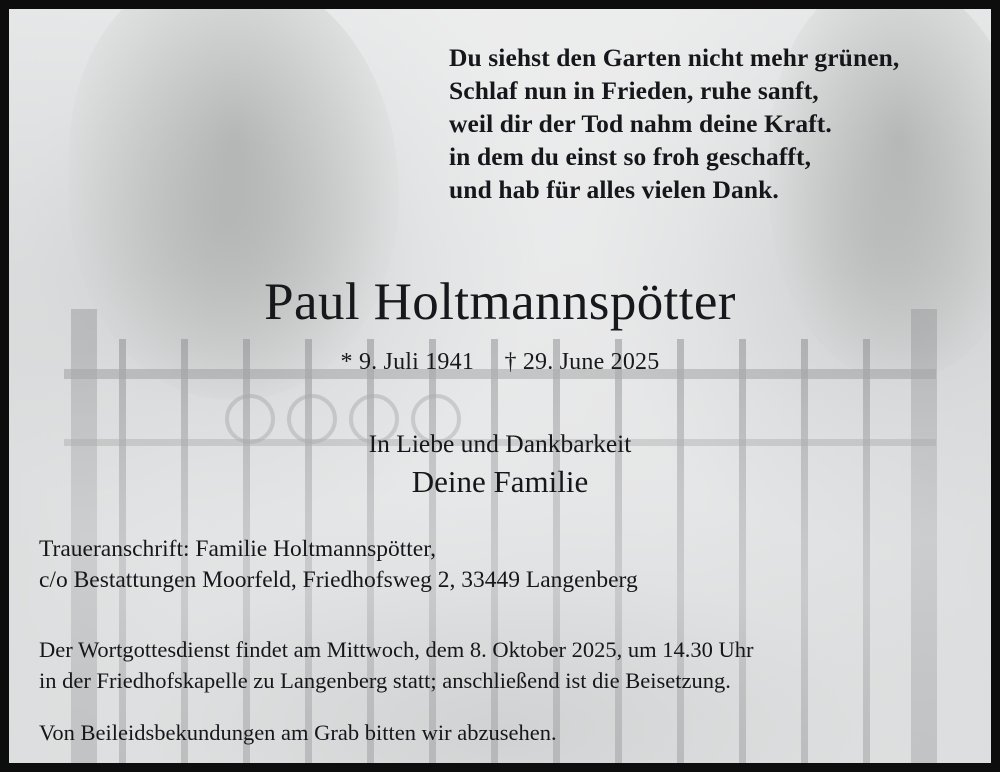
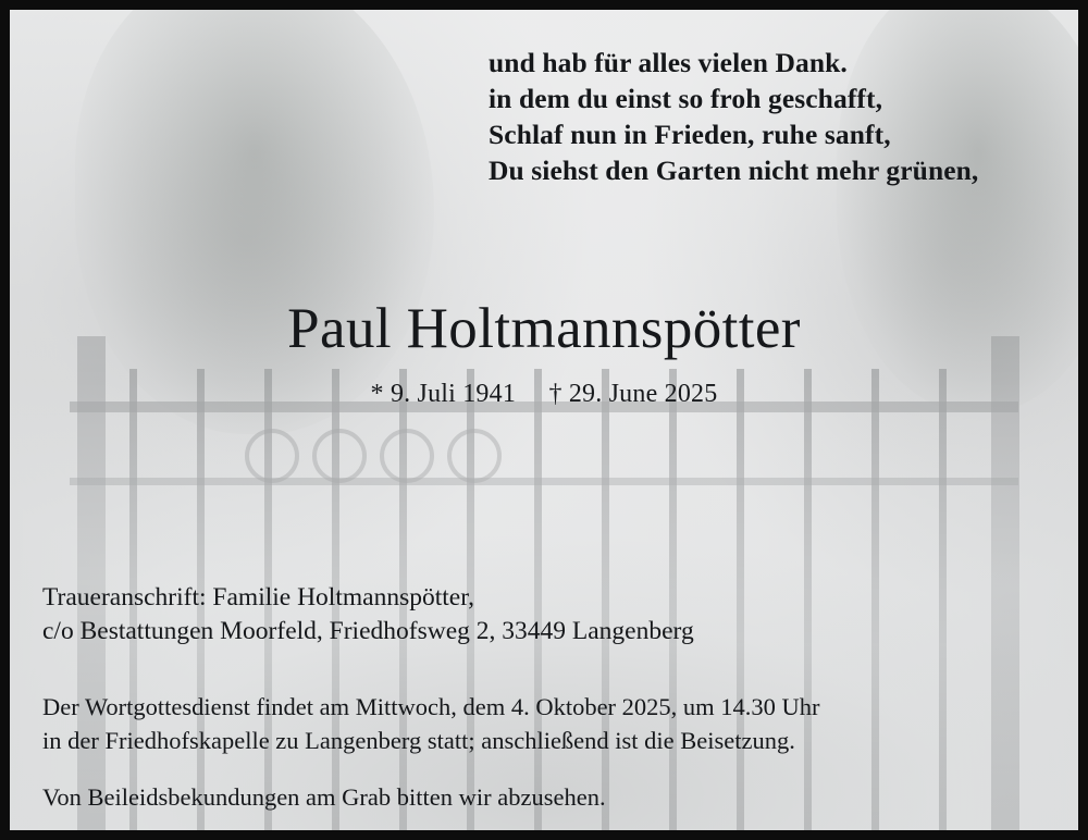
- Du siehst den Garten nicht mehr grünen,
+ und hab für alles vielen Dank.
- Schlaf nun in Frieden, ruhe sanft,
+ in dem du einst so froh geschafft,
- weil dir der Tod nahm deine Kraft.
- in dem du einst so froh geschafft,
+ Schlaf nun in Frieden, ruhe sanft,
- und hab für alles vielen Dank.
+ Du siehst den Garten nicht mehr grünen,
  Paul Holtmannspötter
  * 9. Juli 1941 † 29. June 2025
- In Liebe und Dankbarkeit
- Deine Familie
  Traueranschrift: Familie Holtmannspötter,
  c/o Bestattungen Moorfeld, Friedhofsweg 2, 33449 Langenberg
- Der Wortgottesdienst findet am Mittwoch, dem 8. Oktober 2025, um 14.30 Uhr
+ Der Wortgottesdienst findet am Mittwoch, dem 4. Oktober 2025, um 14.30 Uhr
  in der Friedhofskapelle zu Langenberg statt; anschließend ist die Beisetzung.
  Von Beileidsbekundungen am Grab bitten wir abzusehen.
